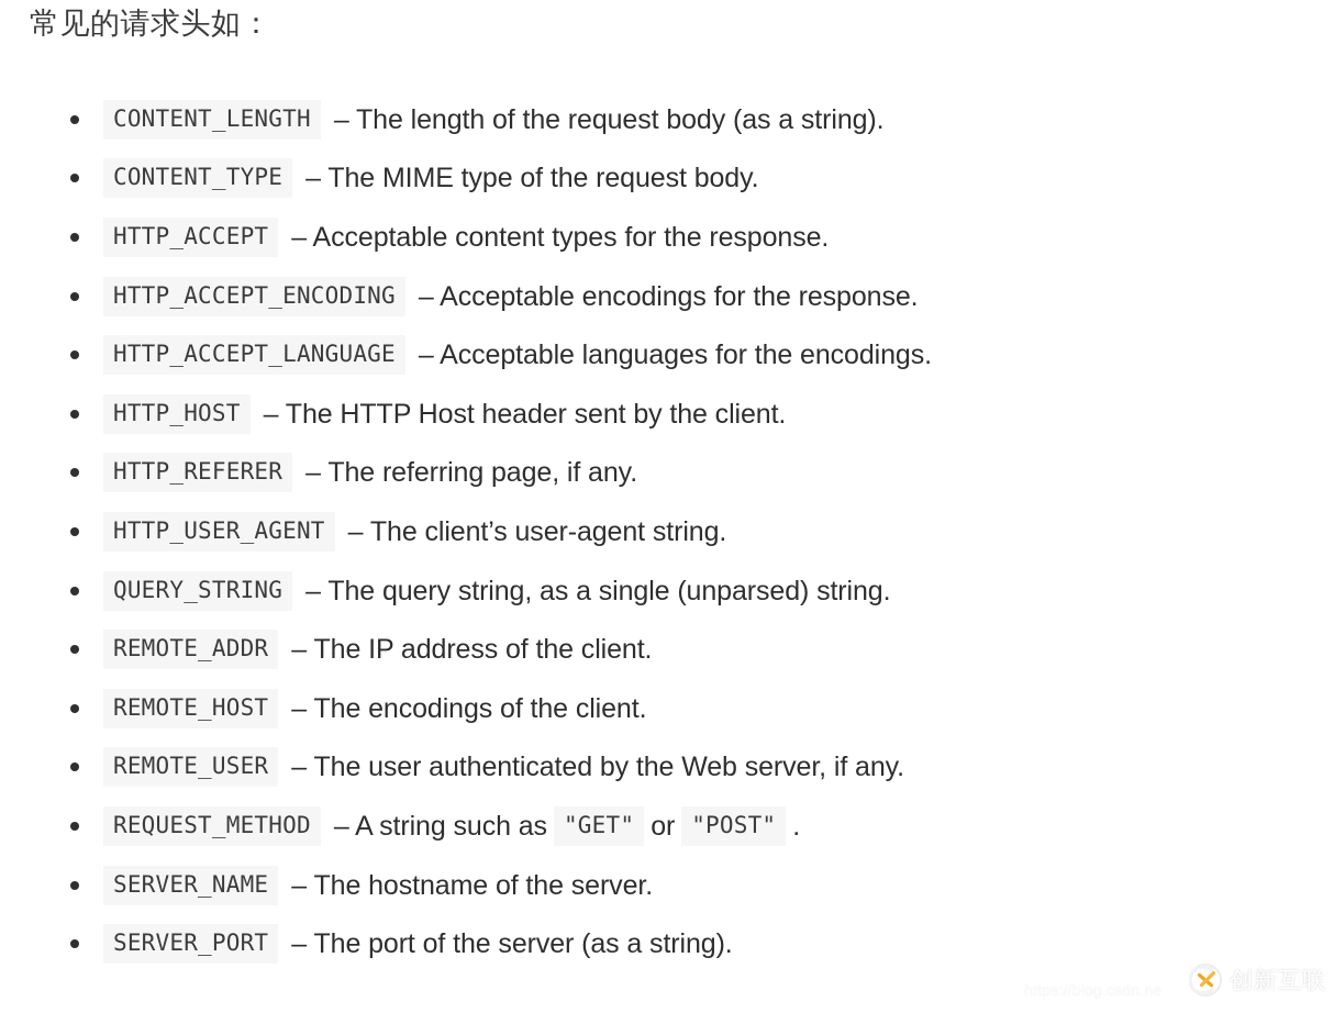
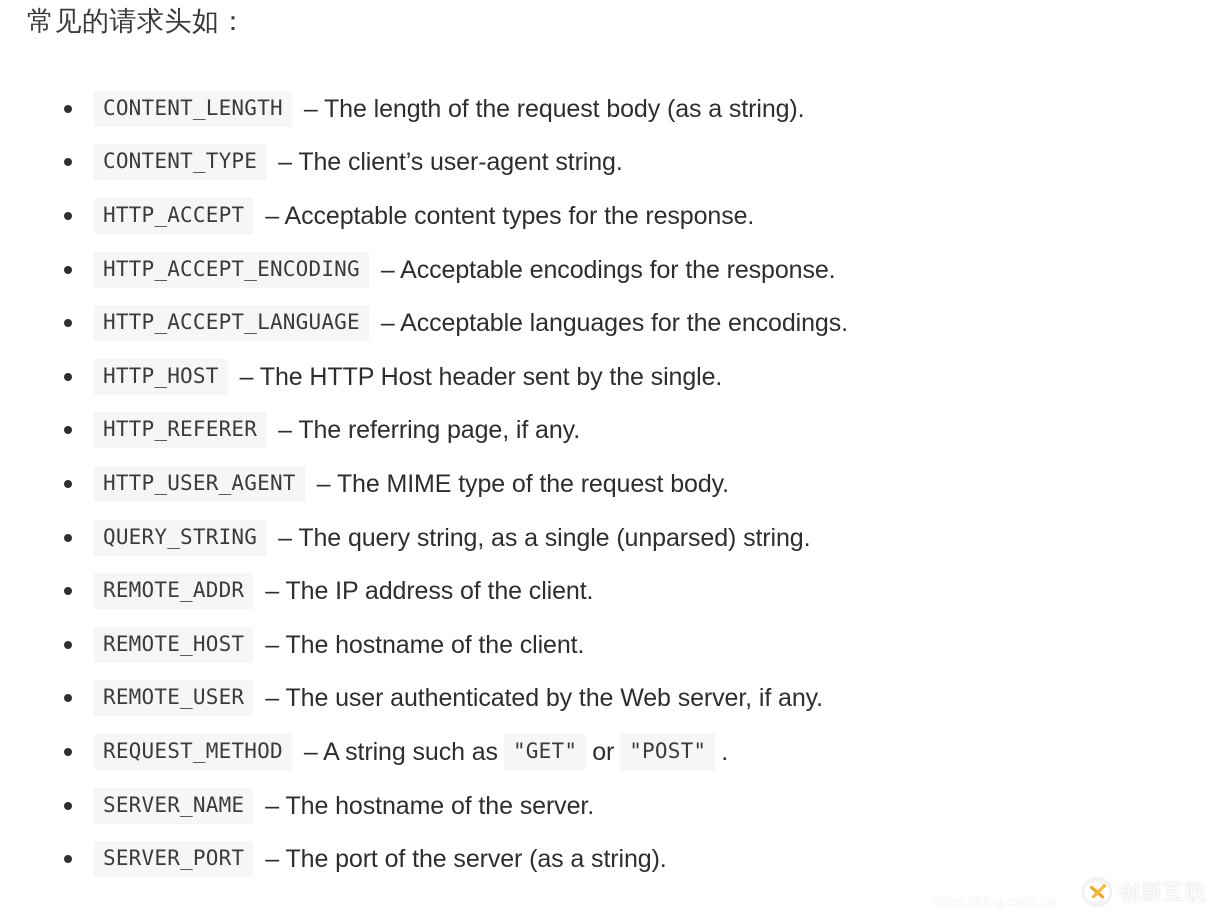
  常见的请求头如：
  CONTENT_LENGTH
  – The length of the request body (as a string).
  CONTENT_TYPE
- – The MIME type of the request body.
+ – The client’s user-agent string.
  HTTP_ACCEPT
  – Acceptable content types for the response.
  HTTP_ACCEPT_ENCODING
  – Acceptable encodings for the response.
  HTTP_ACCEPT_LANGUAGE
  – Acceptable languages for the encodings.
  HTTP_HOST
- – The HTTP Host header sent by the client.
+ – The HTTP Host header sent by the single.
  HTTP_REFERER
  – The referring page, if any.
  HTTP_USER_AGENT
- – The client’s user-agent string.
+ – The MIME type of the request body.
  QUERY_STRING
  – The query string, as a single (unparsed) string.
  REMOTE_ADDR
  – The IP address of the client.
  REMOTE_HOST
- – The encodings of the client.
+ – The hostname of the client.
  REMOTE_USER
  – The user authenticated by the Web server, if any.
  REQUEST_METHOD
  – A string such as
  "GET"
  or
  "POST"
  .
  SERVER_NAME
  – The hostname of the server.
  SERVER_PORT
  – The port of the server (as a string).
